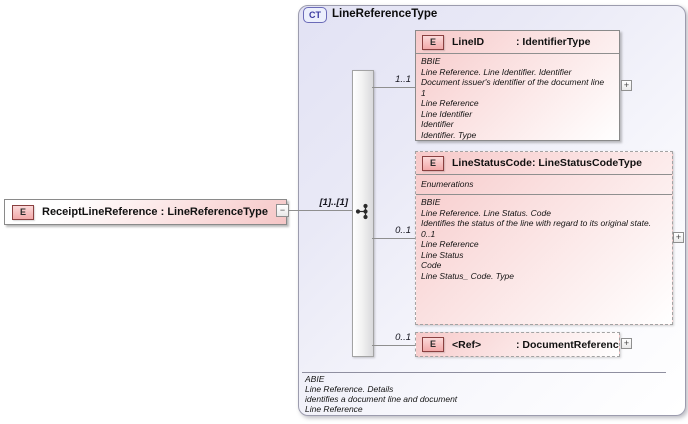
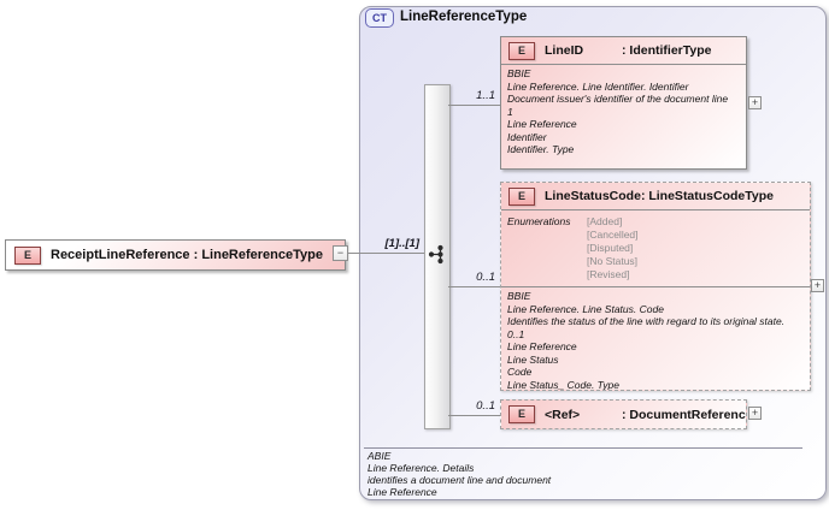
  CT
  LineReferenceType
  E
  ReceiptLineReference : LineReferenceType
  −
  [1]..[1]
  1..1
  0..1
  0..1
  E
  LineID
  : IdentifierType
  BBIE
  Line Reference. Line Identifier. Identifier
  Document issuer's identifier of the document line
  1
  Line Reference
- Line Identifier
  Identifier
  Identifier. Type
  +
  E
  LineStatusCode
  : LineStatusCodeType
  Enumerations
+ [Added]
+ [Cancelled]
+ [Disputed]
+ [No Status]
+ [Revised]
  BBIE
  Line Reference. Line Status. Code
  Identifies the status of the line with regard to its original state.
  0..1
  Line Reference
  Line Status
  Code
  Line Status_ Code. Type
  +
  E
  <Ref>
  : DocumentReferenc
  +
  ABIE
  Line Reference. Details
  identifies a document line and document
  Line Reference
